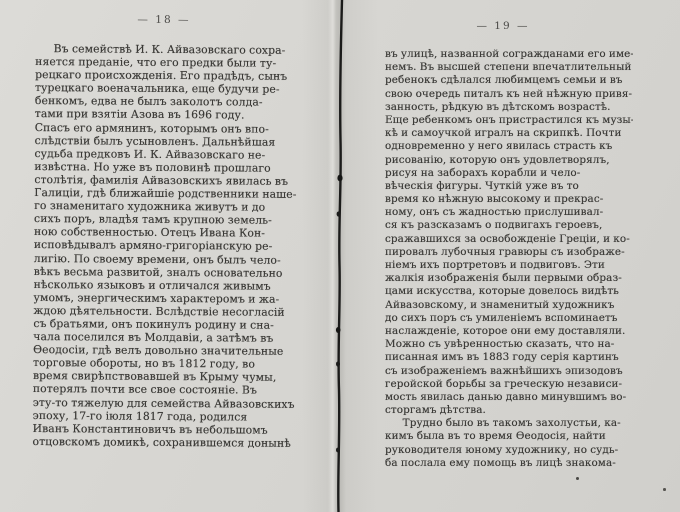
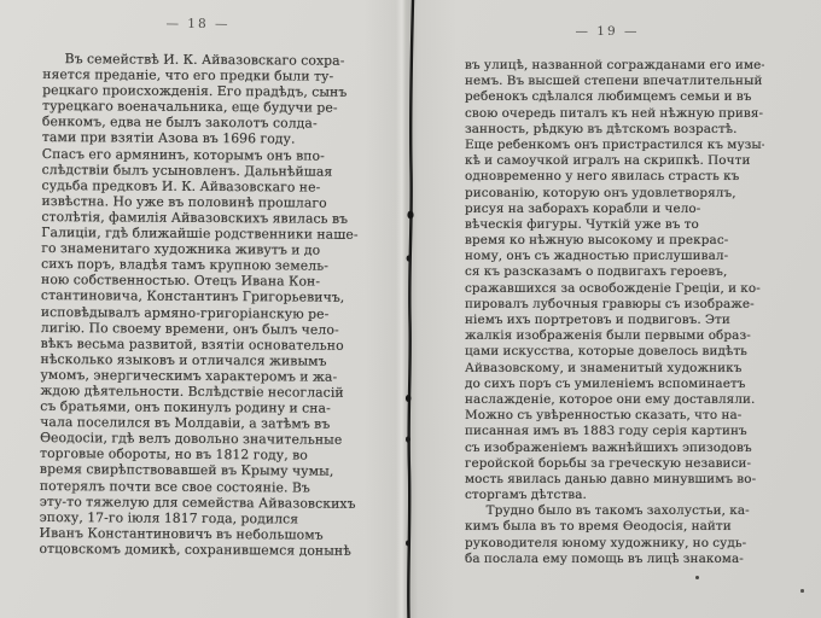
  — 18 —
  Въ семействѣ И. К. Айвазовскаго сохра-
  няется преданіе, что его предки были ту-
  рецкаго происхожденія. Его прадѣдъ, сынъ
  турецкаго военачальника, еще будучи ре-
  бенкомъ, едва не былъ заколотъ солда-
  тами при взятіи Азова въ 1696 году.
  Спасъ его армянинъ, которымъ онъ впо-
  слѣдствіи былъ усыновленъ. Дальнѣйшая
  судьба предковъ И. К. Айвазовскаго не-
  извѣстна. Но уже въ половинѣ прошлаго
  столѣтія, фамилія Айвазовскихъ явилась въ
  Галиціи, гдѣ ближайшіе родственники наше-
  го знаменитаго художника живутъ и до
  сихъ поръ, владѣя тамъ крупною земель-
  ною собственностью. Отецъ Ивана Кон-
+ стантиновича, Константинъ Григорьевичъ,
  исповѣдывалъ армяно-григоріанскую ре-
  лигію. По своему времени, онъ былъ чело-
- вѣкъ весьма развитой, зналъ основательно
+ вѣкъ весьма развитой, взятіи основательно
  нѣсколько языковъ и отличался живымъ
  умомъ, энергическимъ характеромъ и жа-
  ждою дѣятельности. Вслѣдствіе несогласій
  съ братьями, онъ покинулъ родину и сна-
  чала поселился въ Молдавіи, а затѣмъ въ
  Ѳеодосіи, гдѣ велъ довольно значительные
  торговые обороты, но въ 1812 году, во
  время свирѣпствовавшей въ Крыму чумы,
  потерялъ почти все свое состояніе. Въ
  эту-то тяжелую для семейства Айвазовскихъ
  эпоху, 17-го іюля 1817 года, родился
  Иванъ Константиновичъ въ небольшомъ
  отцовскомъ домикѣ, сохранившемся донынѣ
  — 19 —
  въ улицѣ, названной согражданами его име-
  немъ. Въ высшей степени впечатлительный
  ребенокъ сдѣлался любимцемъ семьи и въ
  свою очередь питалъ къ ней нѣжную привя-
  занность, рѣдкую въ дѣтскомъ возрастѣ.
  Еще ребенкомъ онъ пристрастился къ музы-
  кѣ и самоучкой игралъ на скрипкѣ. Почти
  одновременно у него явилась страсть къ
  рисованію, которую онъ удовлетворялъ,
  рисуя на заборахъ корабли и чело-
  вѣческія фигуры. Чуткій уже въ то
  время ко нѣжную высокому и прекрас-
  ному, онъ съ жадностью прислушивал-
  ся къ разсказамъ о подвигахъ героевъ,
  сражавшихся за освобожденіе Греціи, и ко-
  пировалъ лубочныя гравюры съ изображе-
  ніемъ ихъ портретовъ и подвиговъ. Эти
  жалкія изображенія были первыми образ-
  цами искусства, которые довелось видѣть
  Айвазовскому, и знаменитый художникъ
  до сихъ поръ съ умиленіемъ вспоминаетъ
  наслажденіе, которое они ему доставляли.
  Можно съ увѣренностью сказать, что на-
  писанная имъ въ 1883 году серія картинъ
  съ изображеніемъ важнѣйшихъ эпизодовъ
  геройской борьбы за греческую независи-
  мость явилась данью давно минувшимъ во-
  сторгамъ дѣтства.
  Трудно было въ такомъ захолустьи, ка-
  кимъ была въ то время Ѳеодосія, найти
  руководителя юному художнику, но судь-
  ба послала ему помощь въ лицѣ знакома-
